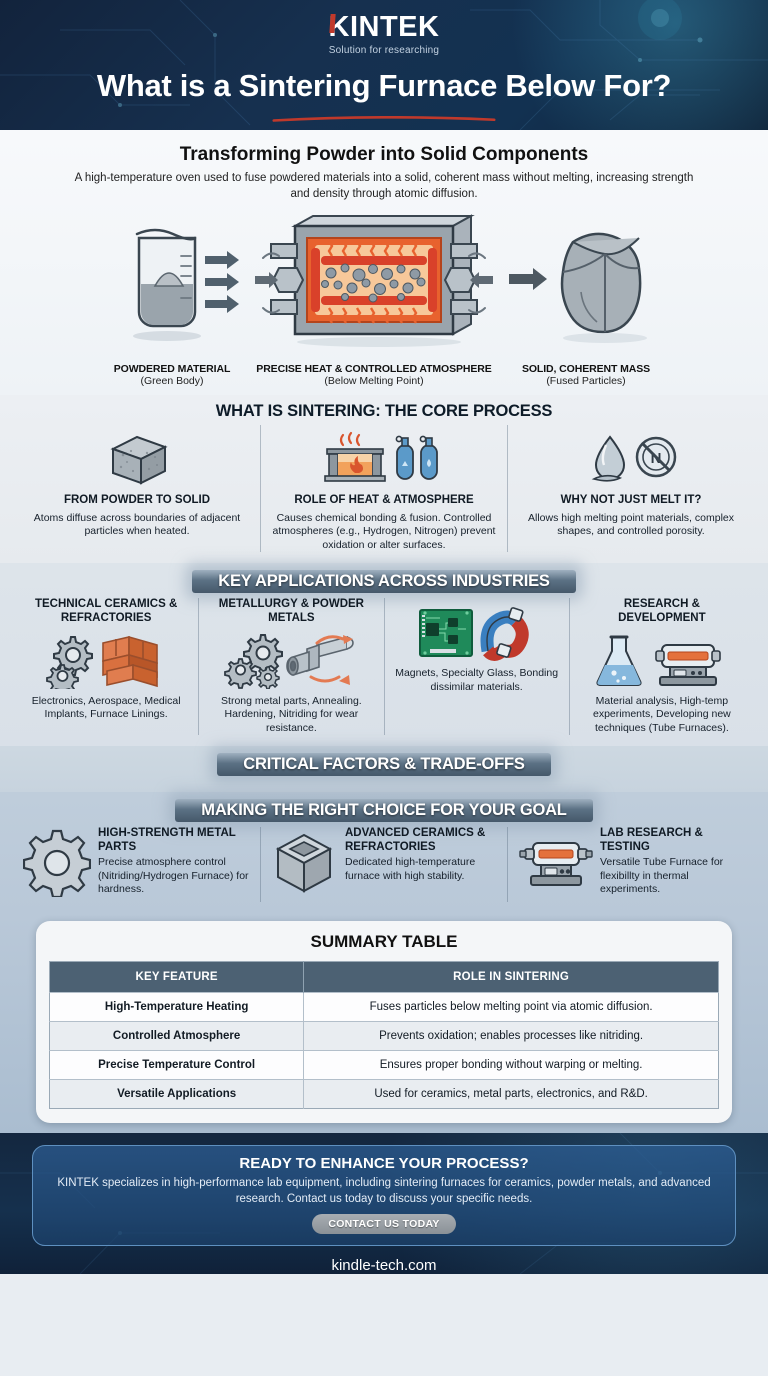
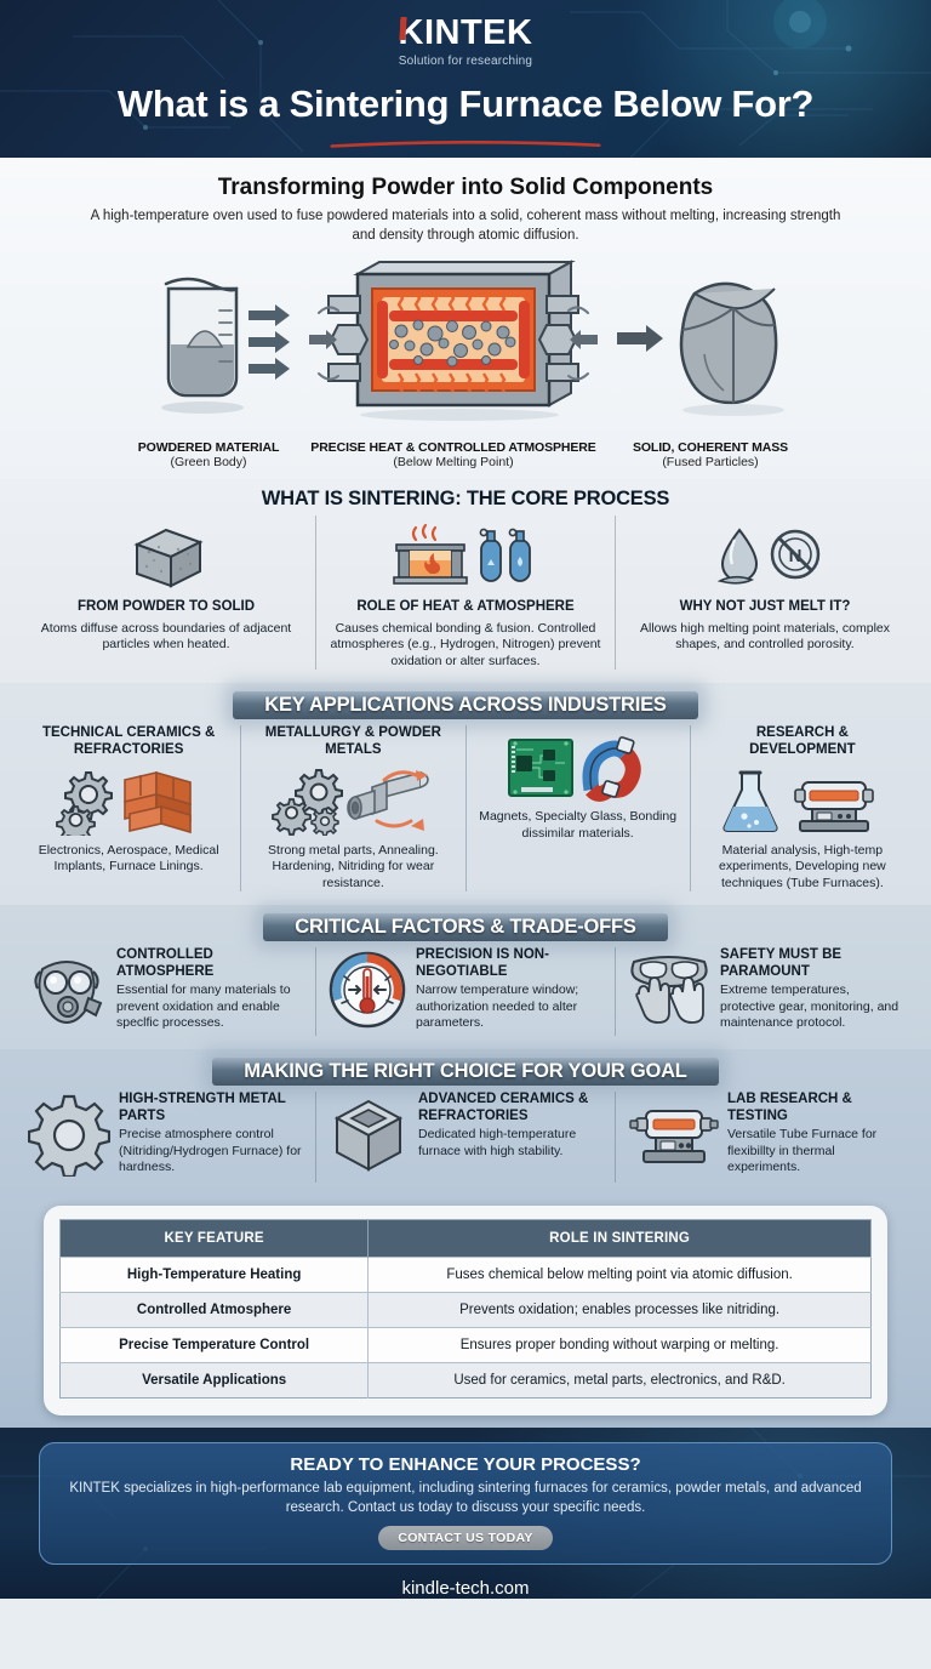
  KINTEK
  Solution for researching
  What is a Sintering Furnace Below For?
  Transforming Powder into Solid Components
  A high-temperature oven used to fuse powdered materials into a solid, coherent mass without melting, increasing strength and density through atomic diffusion.
  POWDERED MATERIAL
  (Green Body)
  PRECISE HEAT & CONTROLLED ATMOSPHERE
  (Below Melting Point)
  SOLID, COHERENT MASS
  (Fused Particles)
  WHAT IS SINTERING: THE CORE PROCESS
  FROM POWDER TO SOLID
  Atoms diffuse across boundaries of adjacent particles when heated.
  ROLE OF HEAT & ATMOSPHERE
  Causes chemical bonding & fusion. Controlled atmospheres (e.g., Hydrogen, Nitrogen) prevent oxidation or alter surfaces.
  WHY NOT JUST MELT IT?
  Allows high melting point materials, complex shapes, and controlled porosity.
  KEY APPLICATIONS ACROSS INDUSTRIES
  TECHNICAL CERAMICS & REFRACTORIES
  Electronics, Aerospace, Medical Implants, Furnace Linings.
  METALLURGY & POWDER METALS
  Strong metal parts, Annealing. Hardening, Nitriding for wear resistance.
  Magnets, Specialty Glass, Bonding dissimilar materials.
  RESEARCH & DEVELOPMENT
  Material analysis, High-temp experiments, Developing new techniques (Tube Furnaces).
  CRITICAL FACTORS & TRADE-OFFS
+ CONTROLLED ATMOSPHERE
+ Essential for many materials to prevent oxidation and enable speclfic processes.
+ PRECISION IS NON-NEGOTIABLE
+ Narrow temperature window; authorization needed to alter parameters.
+ SAFETY MUST BE PARAMOUNT
+ Extreme temperatures, protective gear, monitoring, and maintenance protocol.
  MAKING THE RIGHT CHOICE FOR YOUR GOAL
  HIGH-STRENGTH METAL PARTS
  Precise atmosphere control (Nitriding/Hydrogen Furnace) for hardness.
  ADVANCED CERAMICS & REFRACTORIES
  Dedicated high-temperature furnace with high stability.
  LAB RESEARCH & TESTING
  Versatile Tube Furnace for flexibillty in thermal experiments.
- SUMMARY TABLE
  KEY FEATURE	ROLE IN SINTERING
- High-Temperature Heating	Fuses particles below melting point via atomic diffusion.
+ High-Temperature Heating	Fuses chemical below melting point via atomic diffusion.
  Controlled Atmosphere	Prevents oxidation; enables processes like nitriding.
  Precise Temperature Control	Ensures proper bonding without warping or melting.
  Versatile Applications	Used for ceramics, metal parts, electronics, and R&D.
  READY TO ENHANCE YOUR PROCESS?
  KINTEK specializes in high-performance lab equipment, including sintering furnaces for ceramics, powder metals, and advanced research. Contact us today to discuss your specific needs.
  CONTACT US TODAY
  kindle-tech.com
